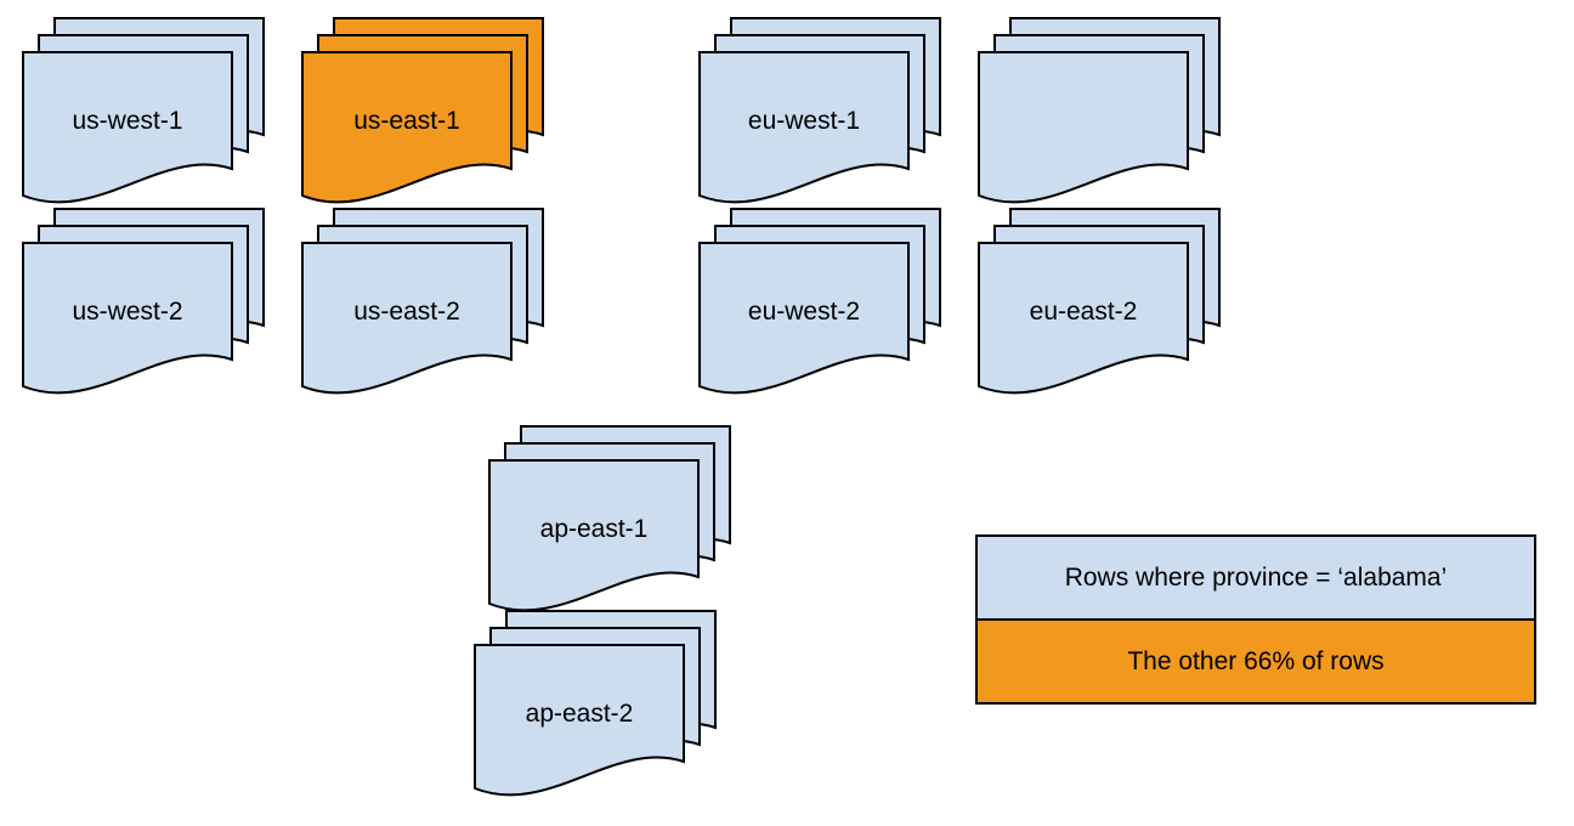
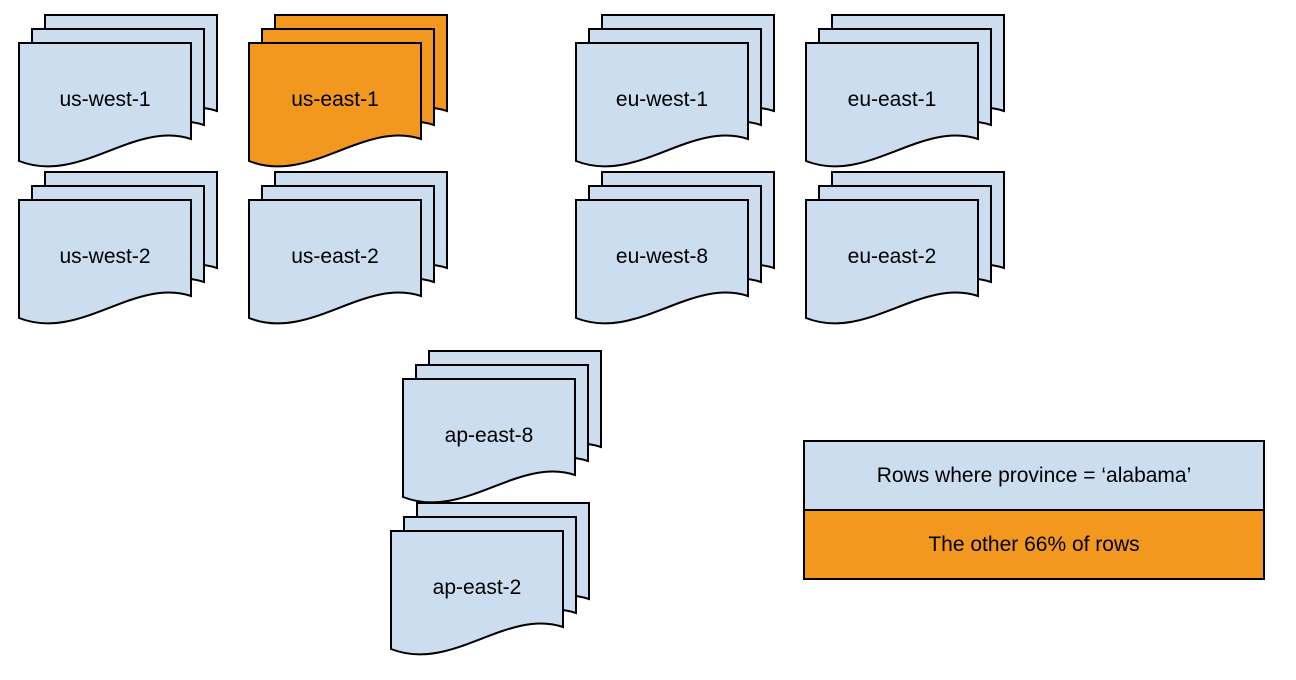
  us-west-1
  us-east-1
  eu-west-1
+ eu-east-1
  us-west-2
  us-east-2
- eu-west-2
+ eu-west-8
  eu-east-2
- ap-east-1
+ ap-east-8
  ap-east-2
  Rows where province = ‘alabama’
  The other 66% of rows
